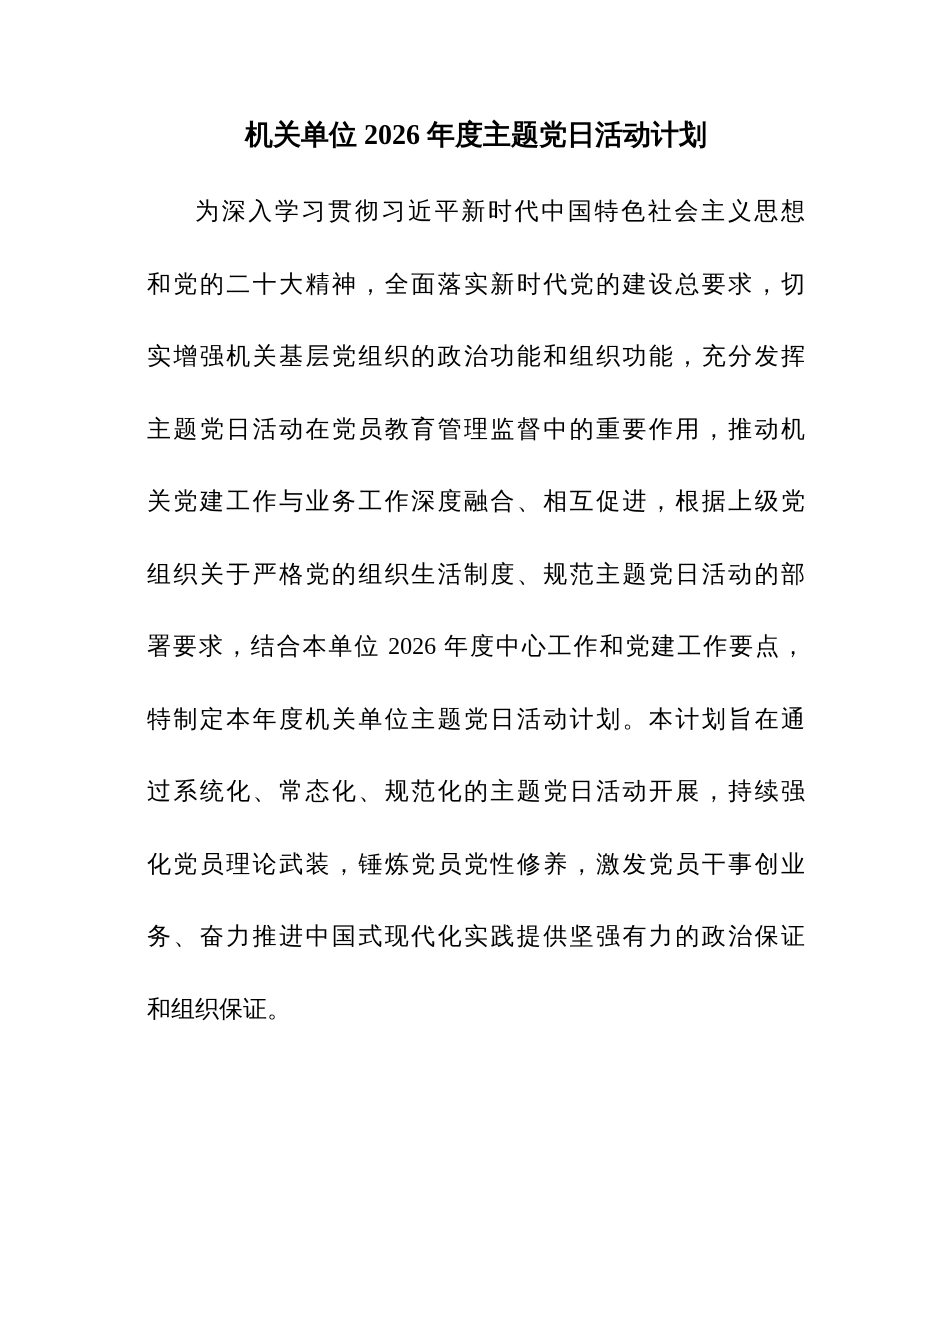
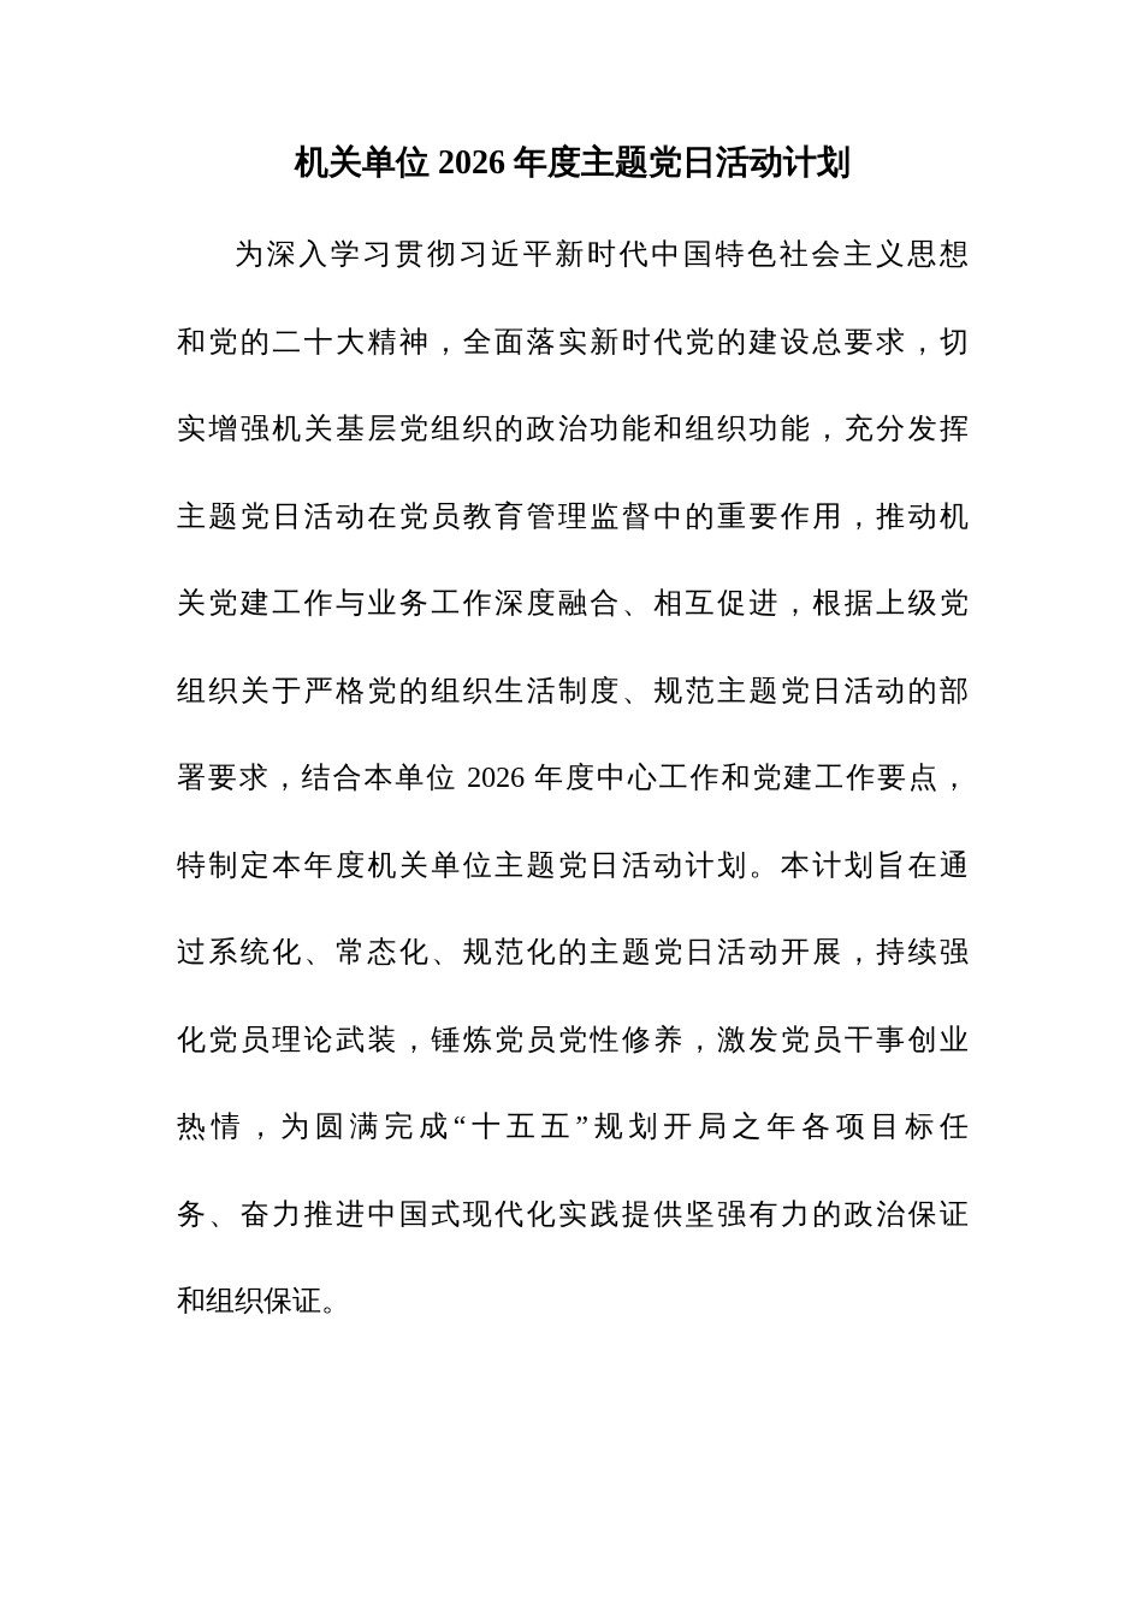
  机关单位 2026 年度主题党日活动计划
  为深入学习贯彻习近平新时代中国特色社会主义思想
  和党的二十大精神，全面落实新时代党的建设总要求，切
  实增强机关基层党组织的政治功能和组织功能，充分发挥
  主题党日活动在党员教育管理监督中的重要作用，推动机
  关党建工作与业务工作深度融合、相互促进，根据上级党
  组织关于严格党的组织生活制度、规范主题党日活动的部
  署要求，结合本单位 2026 年度中心工作和党建工作要点，
  特制定本年度机关单位主题党日活动计划。本计划旨在通
  过系统化、常态化、规范化的主题党日活动开展，持续强
  化党员理论武装，锤炼党员党性修养，激发党员干事创业
+ 热情，为圆满完成“十五五”规划开局之年各项目标任
  务、奋力推进中国式现代化实践提供坚强有力的政治保证
  和组织保证。
